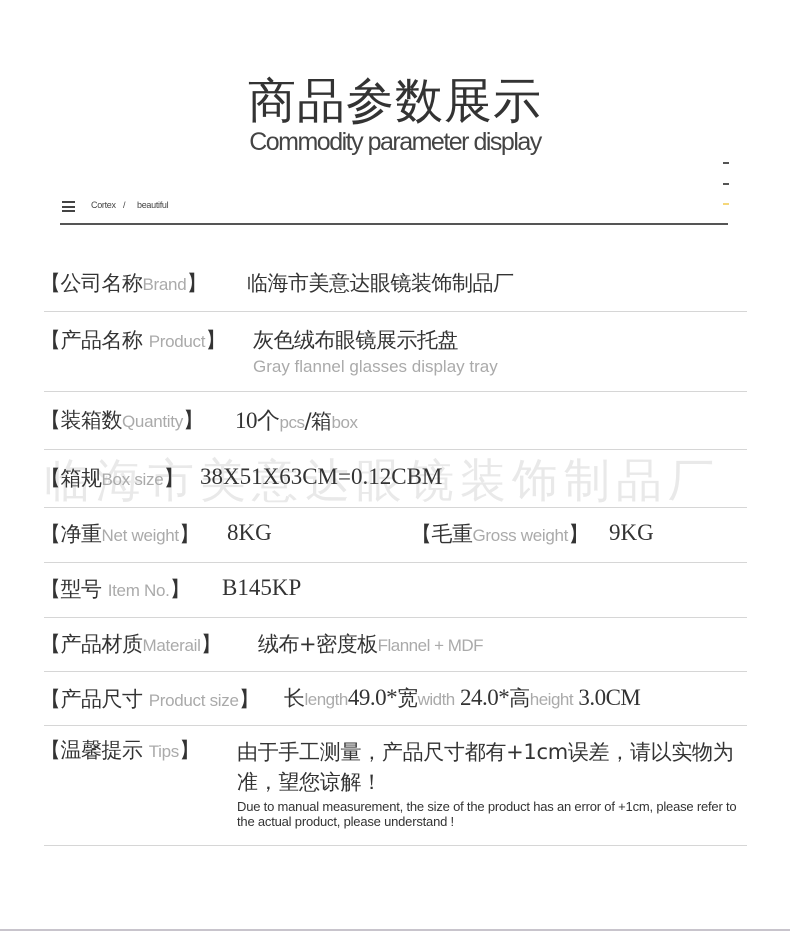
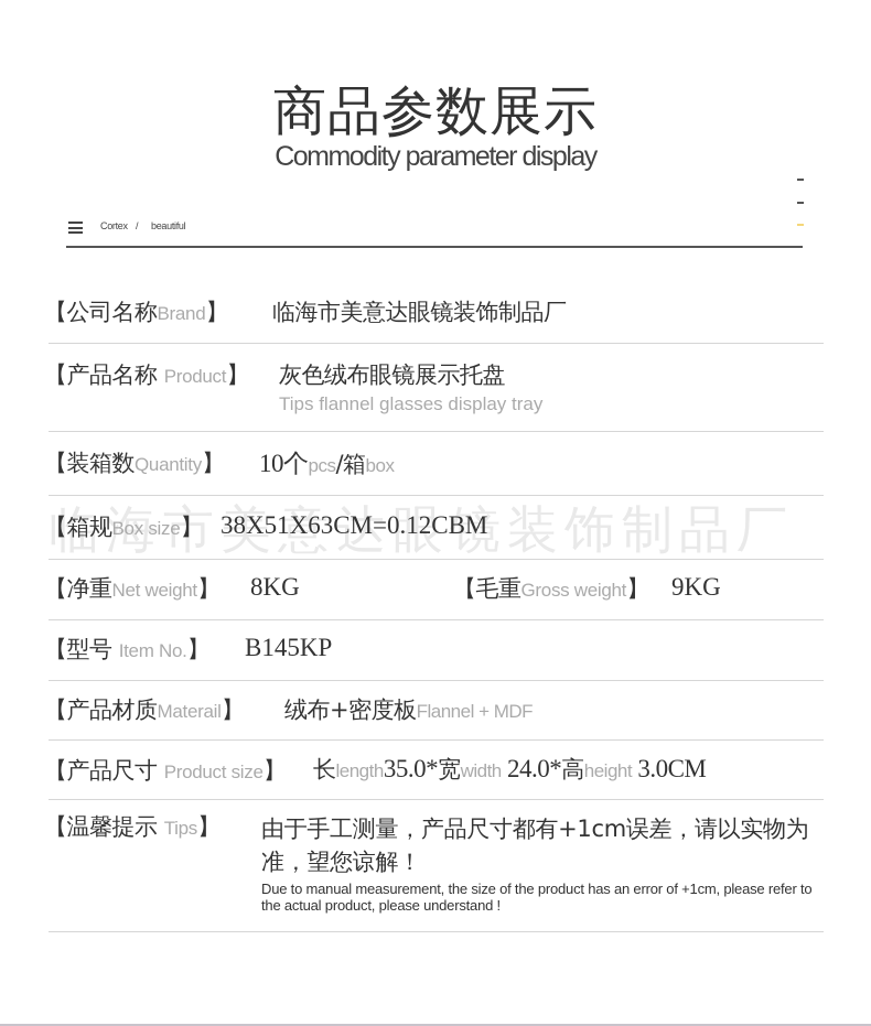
  商品参数展示
  Commodity parameter display
  Cortex
  /
  beautiful
  临海市美意达眼镜装饰制品厂
  【公司名称Brand】
  临海市美意达眼镜装饰制品厂
  【产品名称 Product】
  灰色绒布眼镜展示托盘
- Gray flannel glasses display tray
+ Tips flannel glasses display tray
  【装箱数Quantity】
  10个pcs/箱box
  【箱规Box size】
  38X51X63CM=0.12CBM
  【净重Net weight】
  8KG
  【毛重Gross weight】
  9KG
  【型号 Item No.】
  B145KP
  【产品材质Materail】
  绒布+密度板Flannel + MDF
  【产品尺寸 Product size】
- 长length49.0*宽width 24.0*高height 3.0CM
+ 长length35.0*宽width 24.0*高height 3.0CM
  【温馨提示 Tips】
  由于手工测量，产品尺寸都有+1cm误差，请以实物为准，望您谅解！
  Due to manual measurement, the size of the product has an error of +1cm, please refer to the actual product, please understand !
